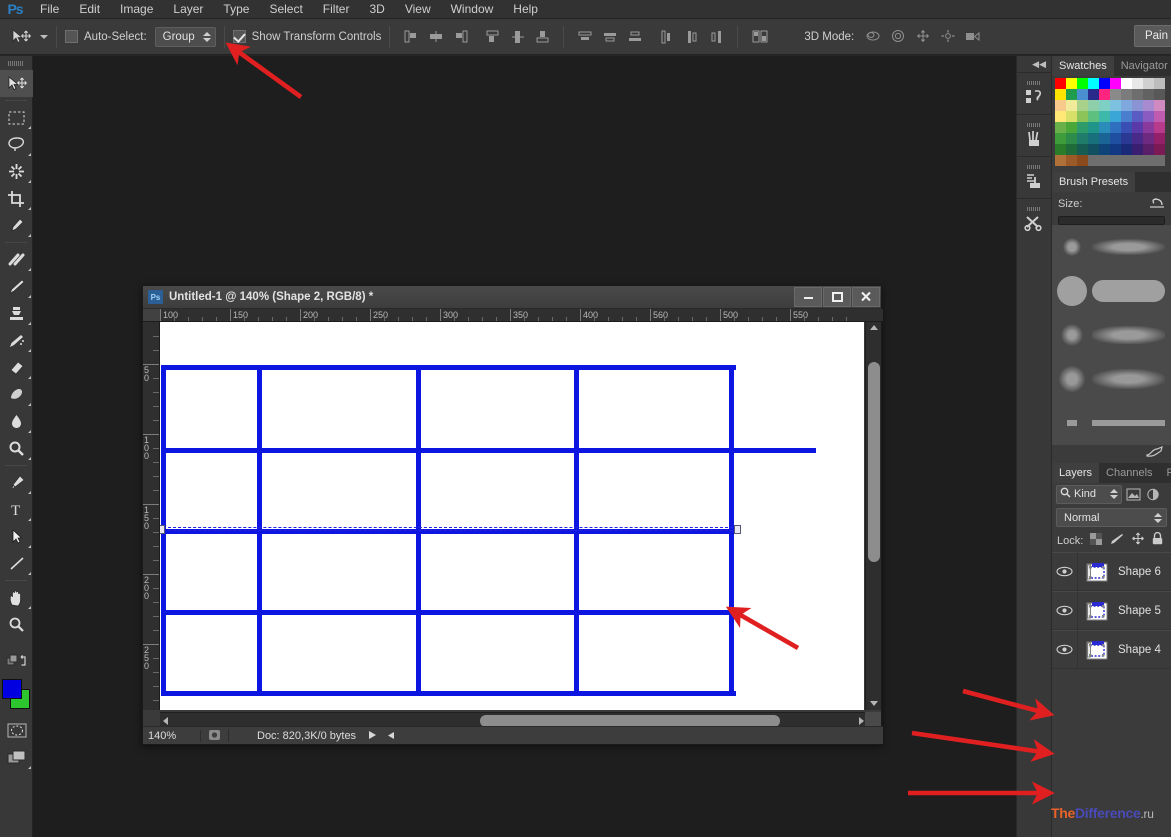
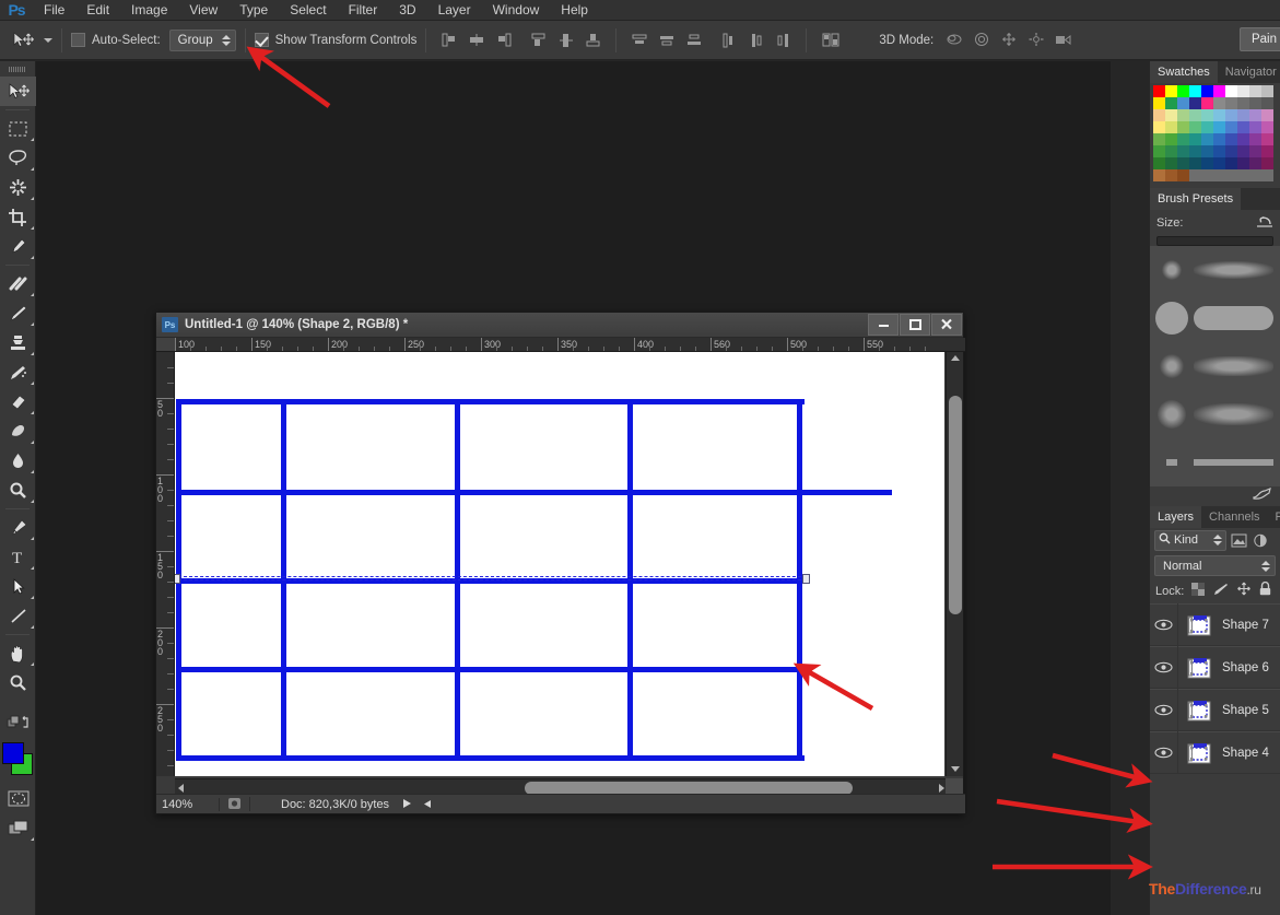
  Ps
  File
  Edit
  Image
- Layer
+ View
  Type
  Select
  Filter
  3D
- View
+ Layer
  Window
  Help
  Auto-Select:
  Group
  Show Transform Controls
  3D Mode:
  Pain
  T
  Ps
  Untitled-1 @ 140% (Shape 2, RGB/8) *
  100
  150
  200
  250
  300
  350
  400
  560
  500
  550
  50
  100
  150
  200
  250
  140%
  Doc: 820,3K/0 bytes
- ◀◀
  Swatches
  Navigator
  Brush Presets
  Size:
  Layers
  Channels
  Kind
  Normal
  Lock:
+ Shape 7
  Shape 6
  Shape 5
  Shape 4
  TheDifference.ru
